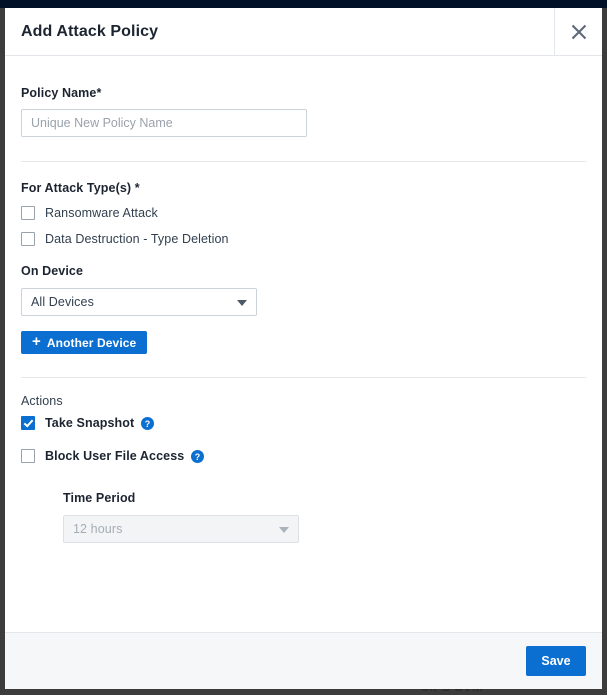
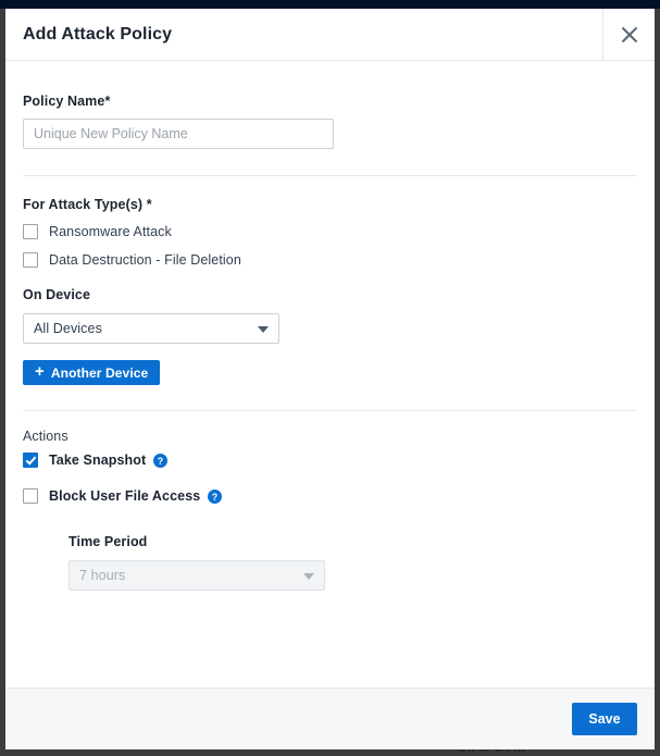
  Add Attack Policy
  Policy Name*
  Unique New Policy Name
  For Attack Type(s) *
  Ransomware Attack
- Data Destruction - Type Deletion
+ Data Destruction - File Deletion
  On Device
  All Devices
  +
  Another Device
  Actions
  Take Snapshot
  ?
  Block User File Access
  ?
  Time Period
- 12 hours
+ 7 hours
  Save
